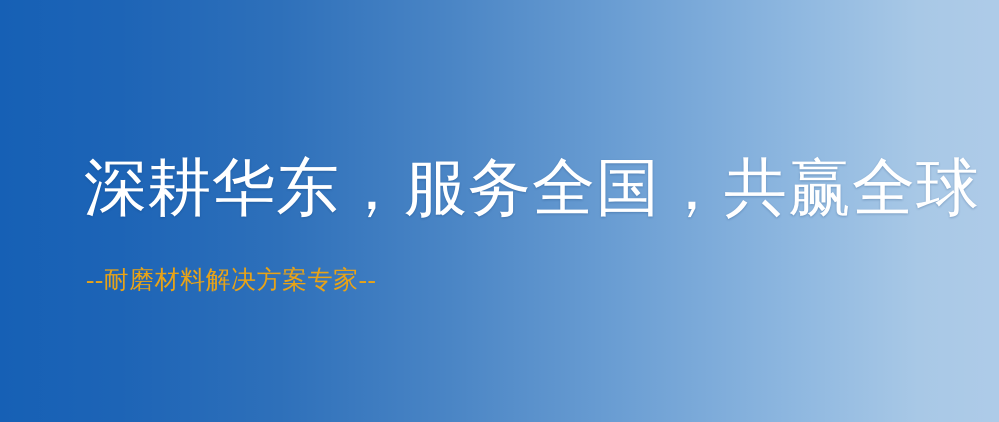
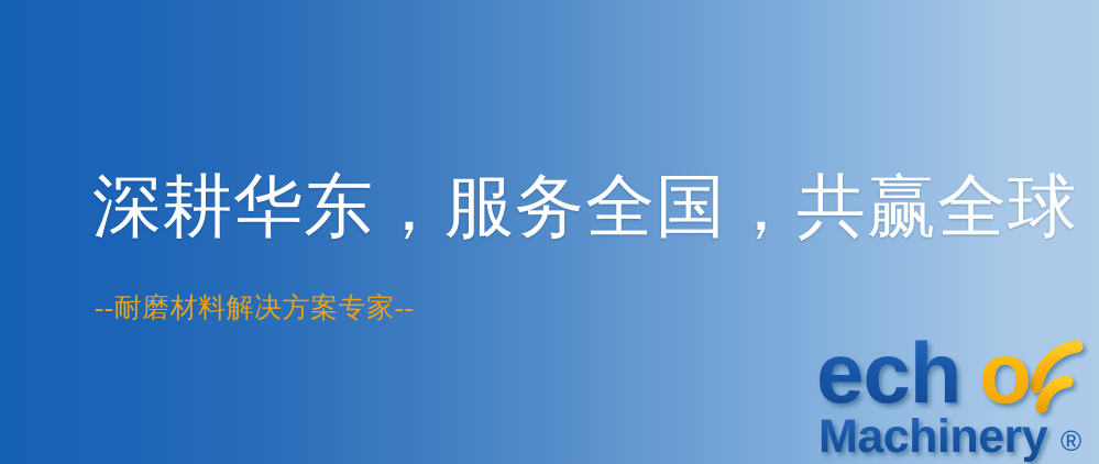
  深耕华东，服务全国，共赢全球
  --耐磨材料解决方案专家--
+ ech
+ o
+ Machinery
+ ®
